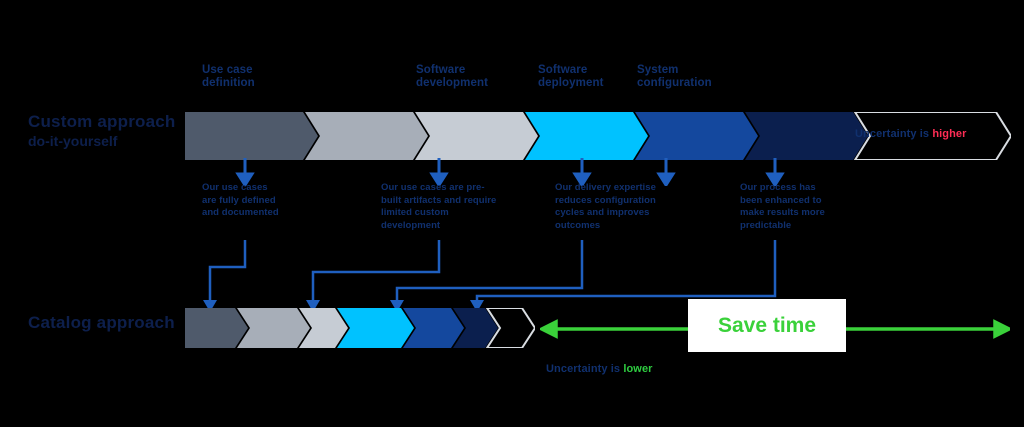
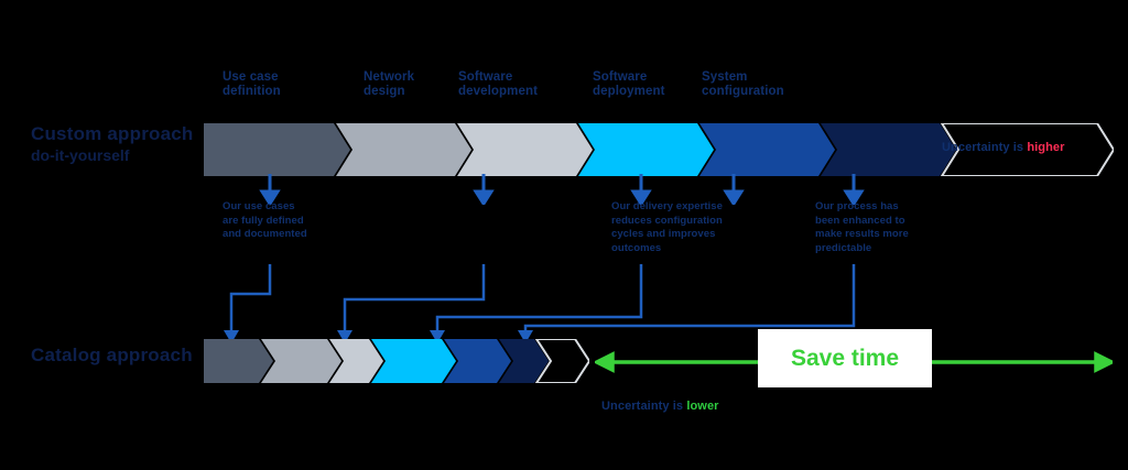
  Custom approach
  do-it-yourself
  Catalog approach
  Use case
  definition
+ Network
+ design
  Software
  development
  Software
  deployment
  System
  configuration
  Uncertainty is higher
  Our use cases are fully defined and documented
- Our use cases are pre-built artifacts and require limited custom development
  Our delivery expertise reduces configuration cycles and improves outcomes
  Our process has been enhanced to make results more predictable
  Save time
  Uncertainty is lower
